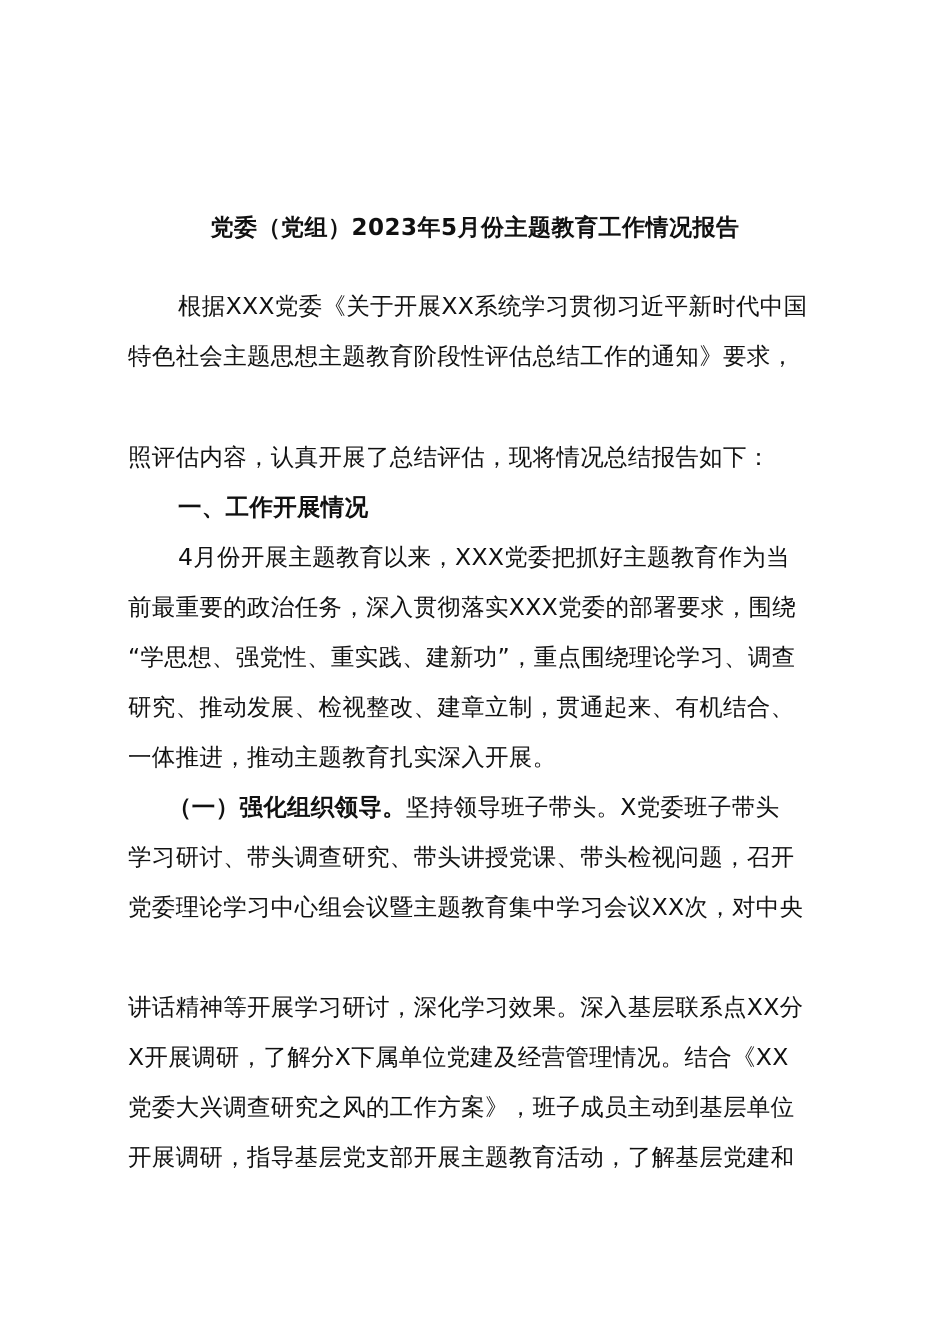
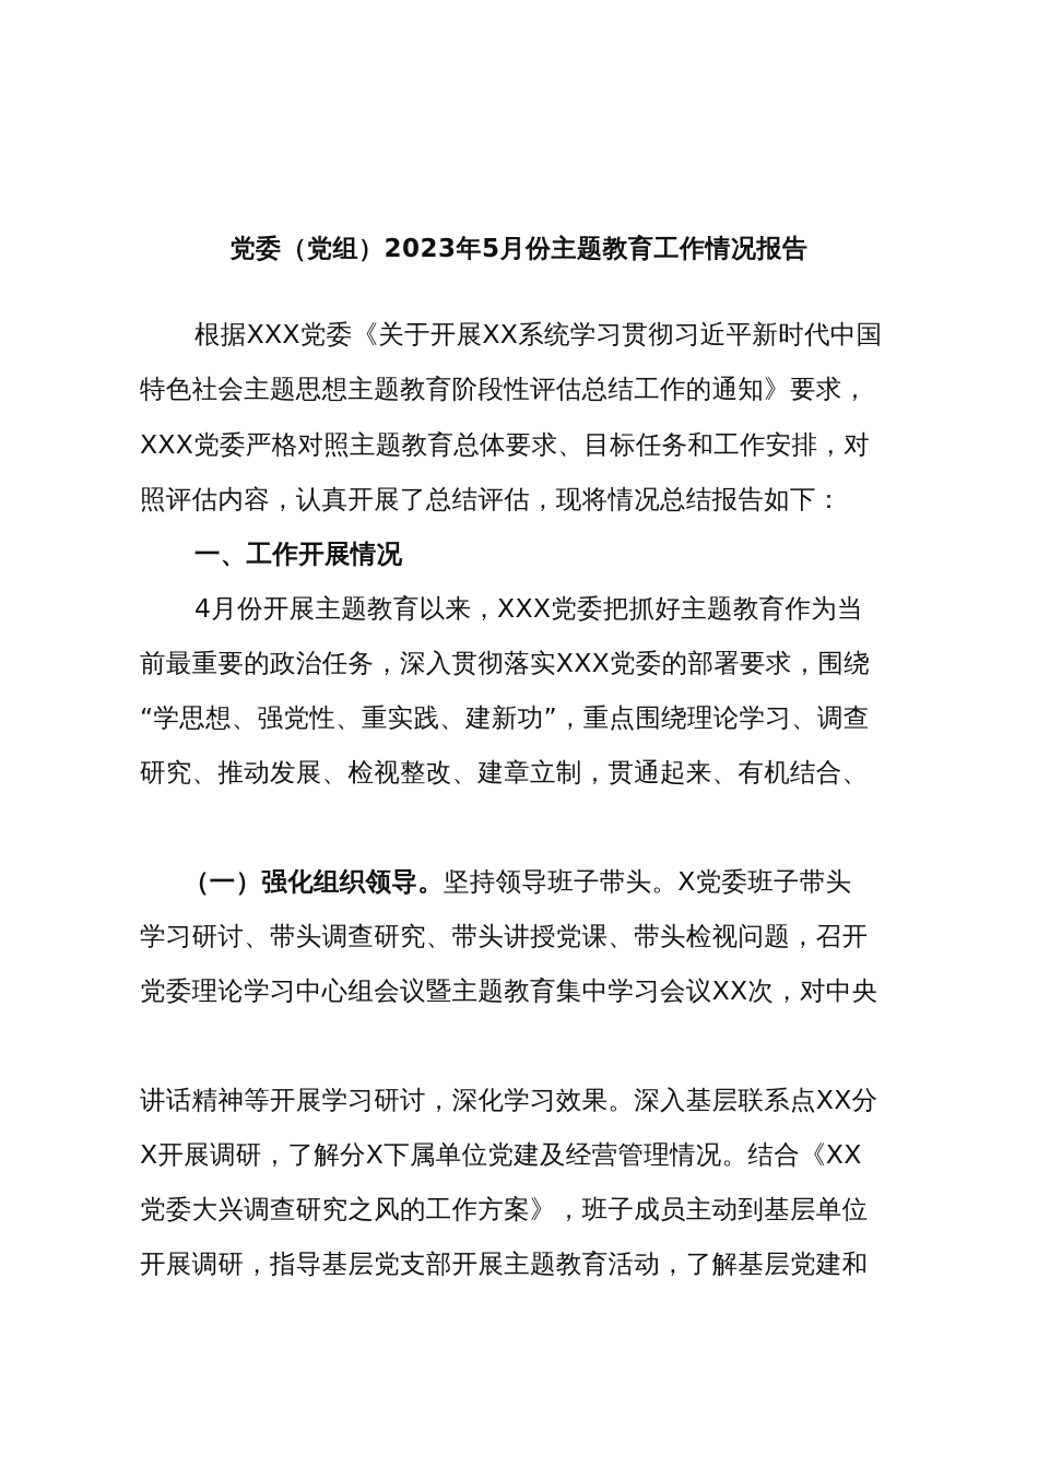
  党委（党组）2023年5月份主题教育工作情况报告
  根据XXX党委《关于开展XX系统学习贯彻习近平新时代中国
  特色社会主题思想主题教育阶段性评估总结工作的通知》要求，
+ XXX党委严格对照主题教育总体要求、目标任务和工作安排，对
  照评估内容，认真开展了总结评估，现将情况总结报告如下：
  一、工作开展情况
  4月份开展主题教育以来，XXX党委把抓好主题教育作为当
  前最重要的政治任务，深入贯彻落实XXX党委的部署要求，围绕
  “学思想、强党性、重实践、建新功”，重点围绕理论学习、调查
  研究、推动发展、检视整改、建章立制，贯通起来、有机结合、
- 一体推进，推动主题教育扎实深入开展。
  （一）强化组织领导。坚持领导班子带头。X党委班子带头
  学习研讨、带头调查研究、带头讲授党课、带头检视问题，召开
  党委理论学习中心组会议暨主题教育集中学习会议XX次，对中央
  讲话精神等开展学习研讨，深化学习效果。深入基层联系点XX分
  X开展调研，了解分X下属单位党建及经营管理情况。结合《XX
  党委大兴调查研究之风的工作方案》，班子成员主动到基层单位
  开展调研，指导基层党支部开展主题教育活动，了解基层党建和
